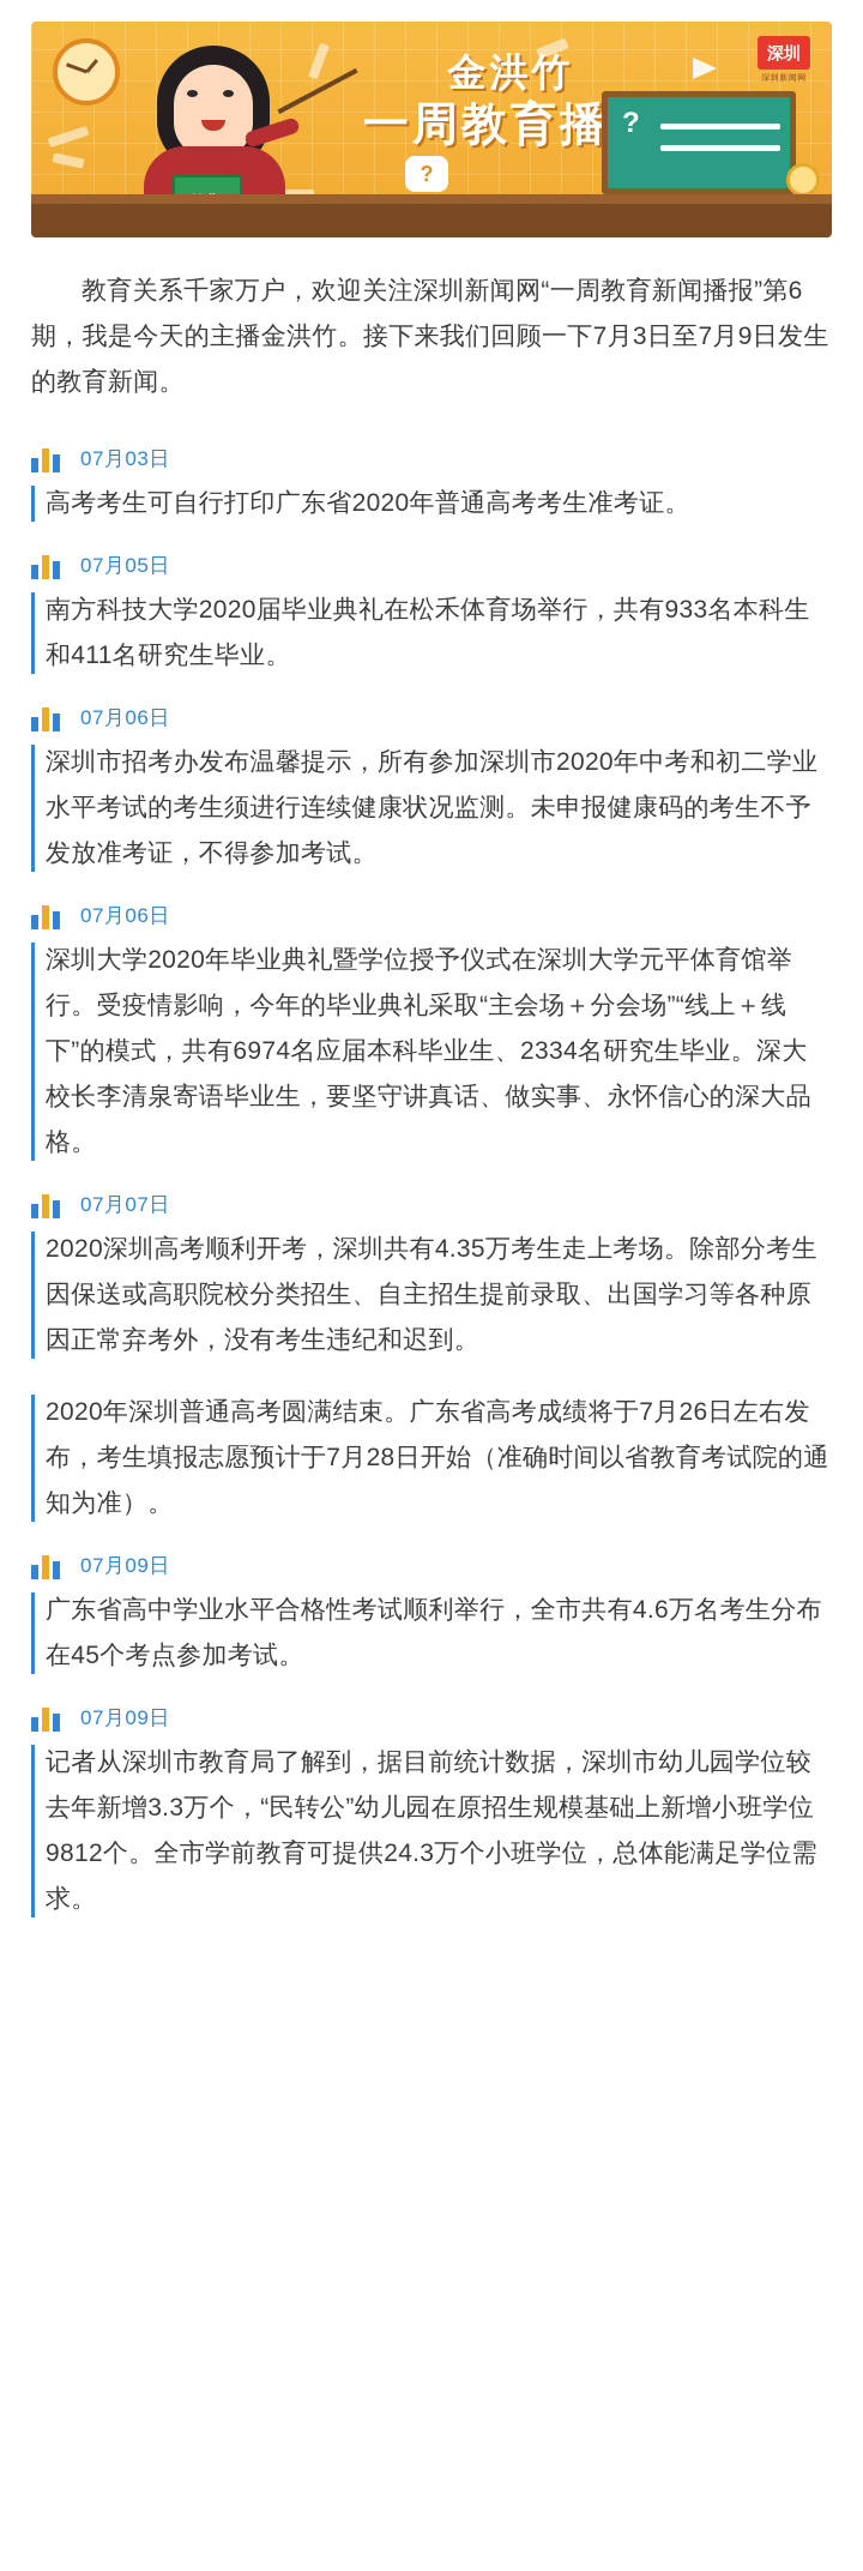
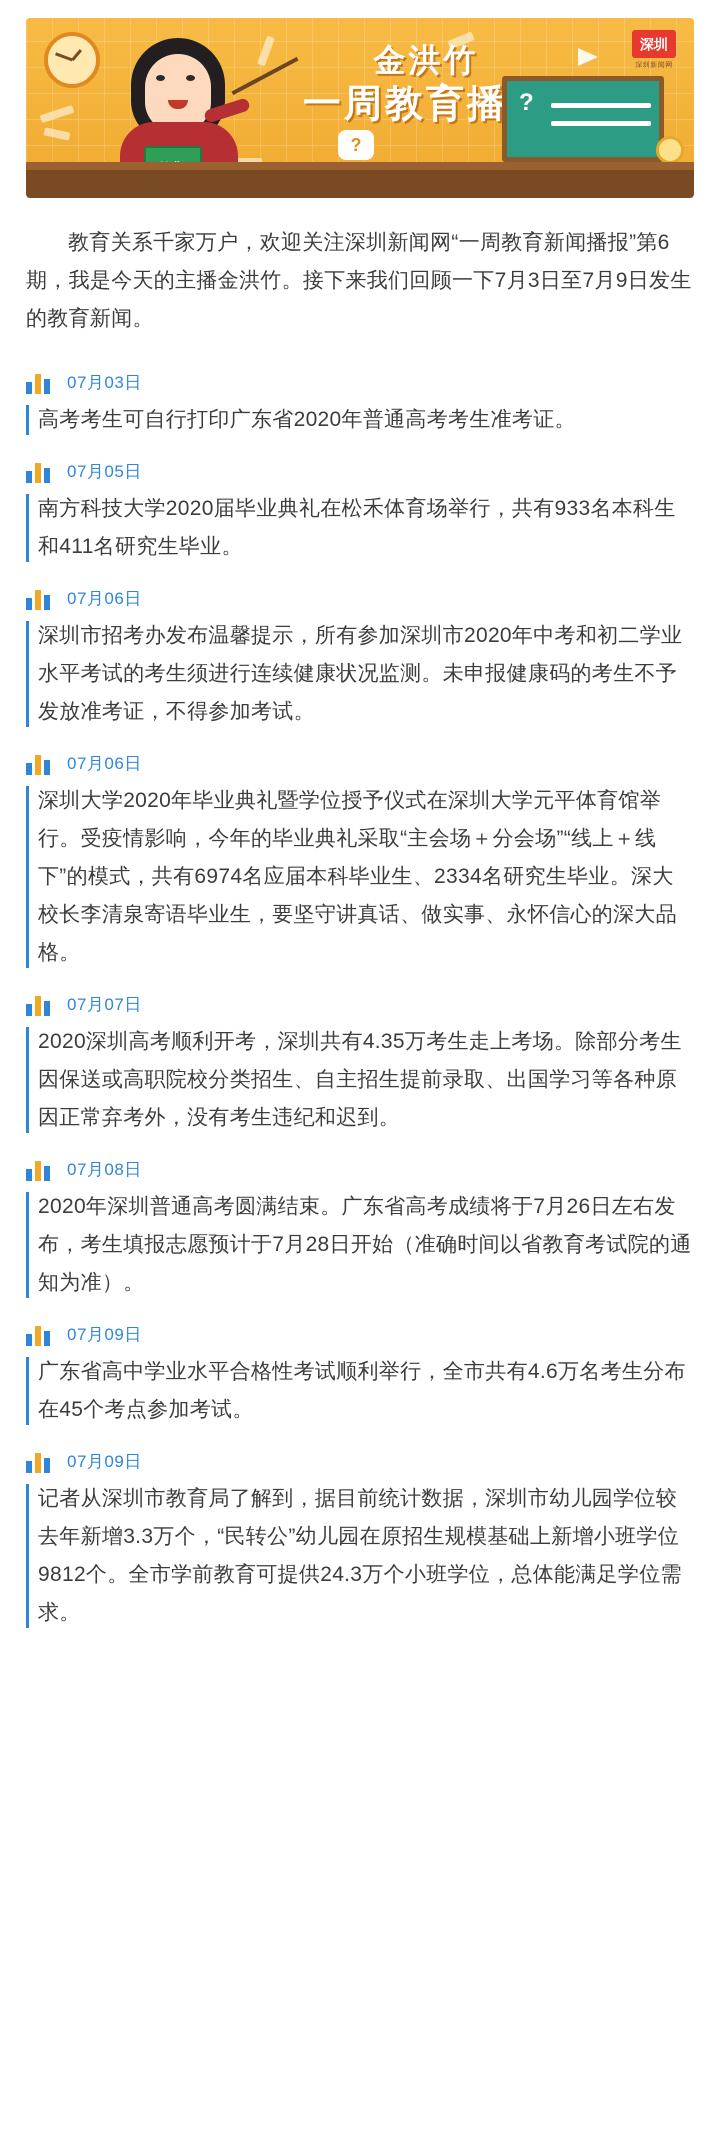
  ?
  金洪竹
  一周教育播
  深圳
  ?
  教育关系千家万户，欢迎关注深圳新闻网“一周教育新闻播报”第6期，我是今天的主播金洪竹。接下来我们回顾一下7月3日至7月9日发生的教育新闻。
  07月03日
  高考考生可自行打印广东省2020年普通高考考生准考证。
  07月05日
  南方科技大学2020届毕业典礼在松禾体育场举行，共有933名本科生和411名研究生毕业。
  07月06日
  深圳市招考办发布温馨提示，所有参加深圳市2020年中考和初二学业水平考试的考生须进行连续健康状况监测。未申报健康码的考生不予发放准考证，不得参加考试。
  07月06日
  深圳大学2020年毕业典礼暨学位授予仪式在深圳大学元平体育馆举行。受疫情影响，今年的毕业典礼采取“主会场＋分会场”“线上＋线下”的模式，共有6974名应届本科毕业生、2334名研究生毕业。深大校长李清泉寄语毕业生，要坚守讲真话、做实事、永怀信心的深大品格。
  07月07日
  2020深圳高考顺利开考，深圳共有4.35万考生走上考场。除部分考生因保送或高职院校分类招生、自主招生提前录取、出国学习等各种原因正常弃考外，没有考生违纪和迟到。
+ 07月08日
  2020年深圳普通高考圆满结束。广东省高考成绩将于7月26日左右发布，考生填报志愿预计于7月28日开始（准确时间以省教育考试院的通知为准）。
  07月09日
  广东省高中学业水平合格性考试顺利举行，全市共有4.6万名考生分布在45个考点参加考试。
  07月09日
  记者从深圳市教育局了解到，据目前统计数据，深圳市幼儿园学位较去年新增3.3万个，“民转公”幼儿园在原招生规模基础上新增小班学位9812个。全市学前教育可提供24.3万个小班学位，总体能满足学位需求。
